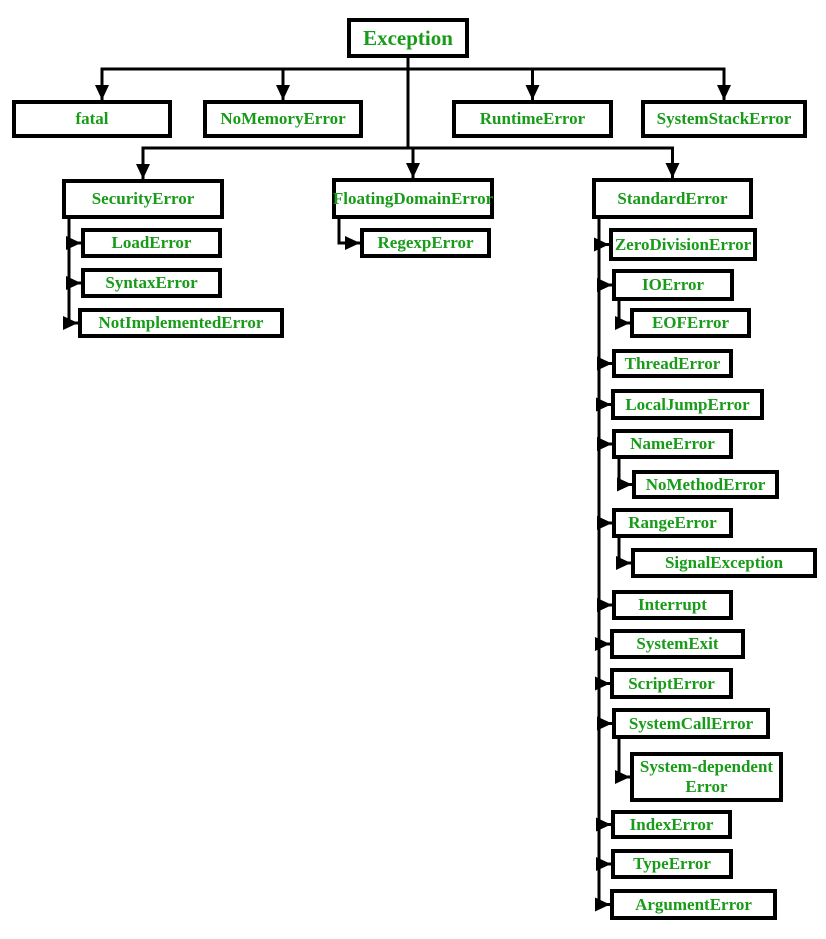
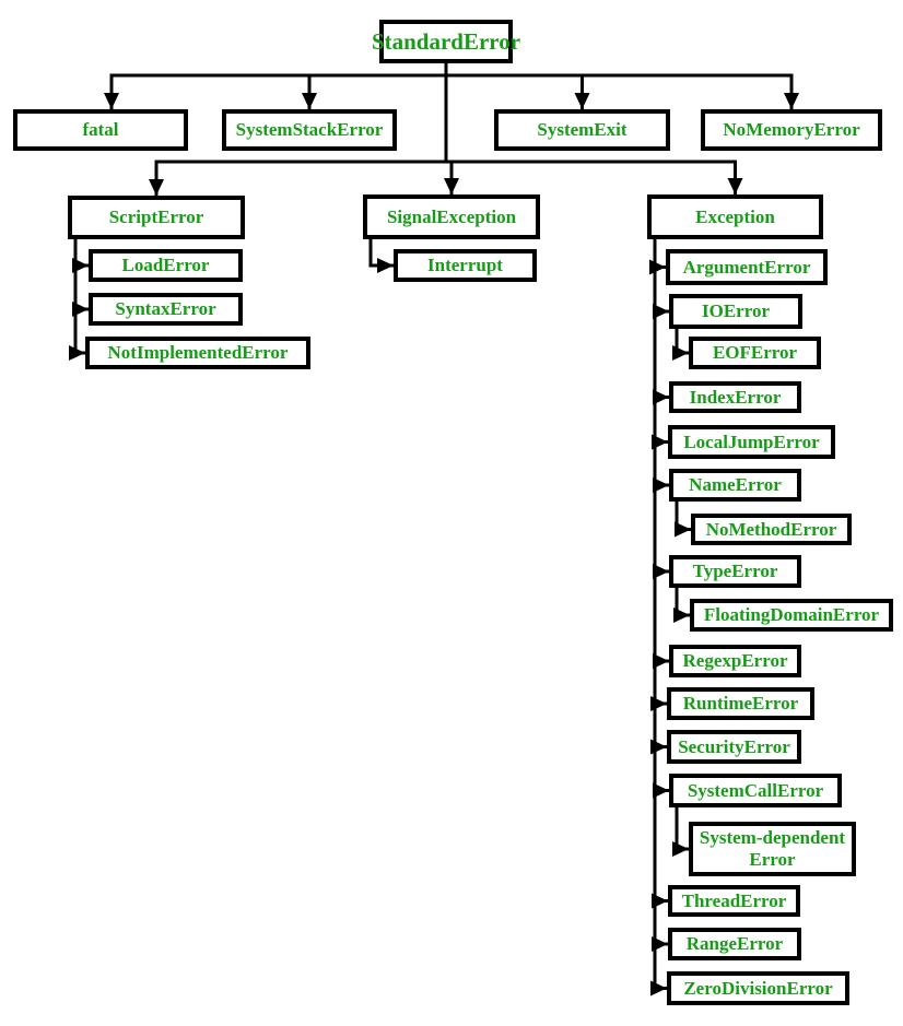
- Exception
+ StandardError
  fatal
- NoMemoryError
+ SystemStackError
- RuntimeError
+ SystemExit
- SystemStackError
+ NoMemoryError
- SecurityError
+ ScriptError
- FloatingDomainError
+ SignalException
- StandardError
+ Exception
  LoadError
  SyntaxError
  NotImplementedError
- RegexpError
+ Interrupt
- ZeroDivisionError
+ ArgumentError
  IOError
  EOFError
- ThreadError
+ IndexError
  LocalJumpError
  NameError
  NoMethodError
- RangeError
+ TypeError
- SignalException
+ FloatingDomainError
- Interrupt
+ RegexpError
- SystemExit
+ RuntimeError
- ScriptError
+ SecurityError
  SystemCallError
  System-dependent Error
- IndexError
+ ThreadError
- TypeError
+ RangeError
- ArgumentError
+ ZeroDivisionError
